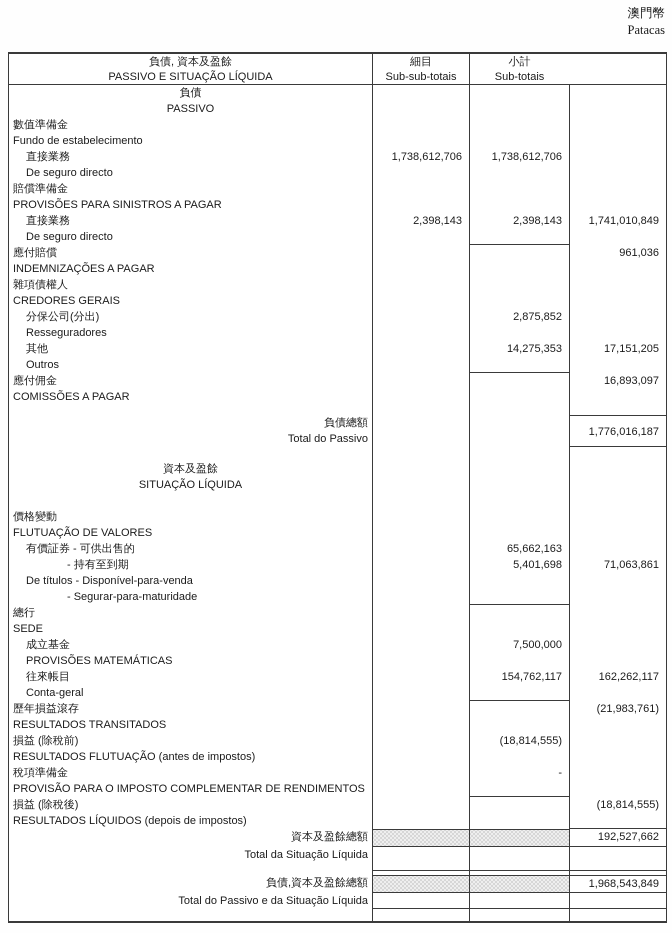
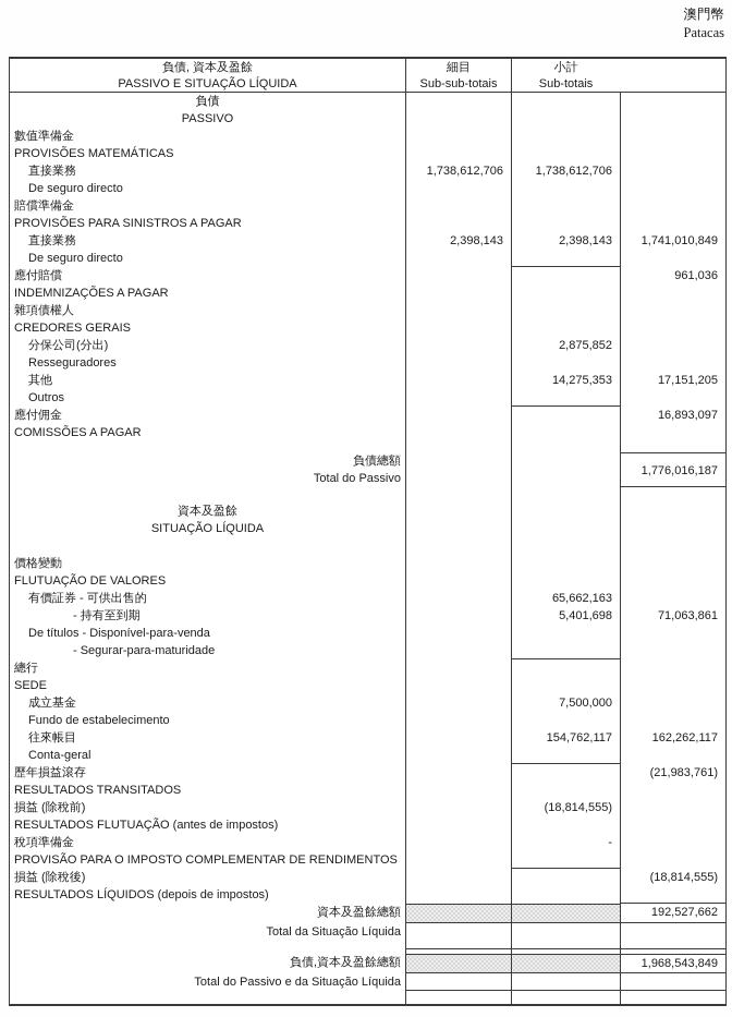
  澳門幣
  Patacas
  負債, 資本及盈餘
  PASSIVO E SITUAÇÃO LÍQUIDA
  細目
  Sub-sub-totais
  小計
  Sub-totais
  負債
  PASSIVO
  數值準備金
- Fundo de estabelecimento
+ PROVISÕES MATEMÁTICAS
  直接業務
  1,738,612,706
  1,738,612,706
  De seguro directo
  賠償準備金
  PROVISÕES PARA SINISTROS A PAGAR
  直接業務
  2,398,143
  2,398,143
  1,741,010,849
  De seguro directo
  應付賠償
  961,036
  INDEMNIZAÇÕES A PAGAR
  雜項債權人
  CREDORES GERAIS
  分保公司(分出)
  2,875,852
  Resseguradores
  其他
  14,275,353
  17,151,205
  Outros
  應付佣金
  16,893,097
  COMISSÕES A PAGAR
  負債總額
  Total do Passivo
  1,776,016,187
  資本及盈餘
  SITUAÇÃO LÍQUIDA
  價格變動
  FLUTUAÇÃO DE VALORES
  有價証券 - 可供出售的
  65,662,163
  - 持有至到期
  5,401,698
  71,063,861
  De títulos - Disponível-para-venda
  - Segurar-para-maturidade
  總行
  SEDE
  成立基金
  7,500,000
- PROVISÕES MATEMÁTICAS
+ Fundo de estabelecimento
  往來帳目
  154,762,117
  162,262,117
  Conta-geral
  歷年損益滾存
  (21,983,761)
  RESULTADOS TRANSITADOS
  損益 (除稅前)
  (18,814,555)
  RESULTADOS FLUTUAÇÃO (antes de impostos)
  稅項準備金
  -
  PROVISÃO PARA O IMPOSTO COMPLEMENTAR DE RENDIMENTOS
  損益 (除稅後)
  (18,814,555)
  RESULTADOS LÍQUIDOS (depois de impostos)
  資本及盈餘總額
  192,527,662
  Total da Situação Líquida
  負債,資本及盈餘總額
  1,968,543,849
  Total do Passivo e da Situação Líquida
